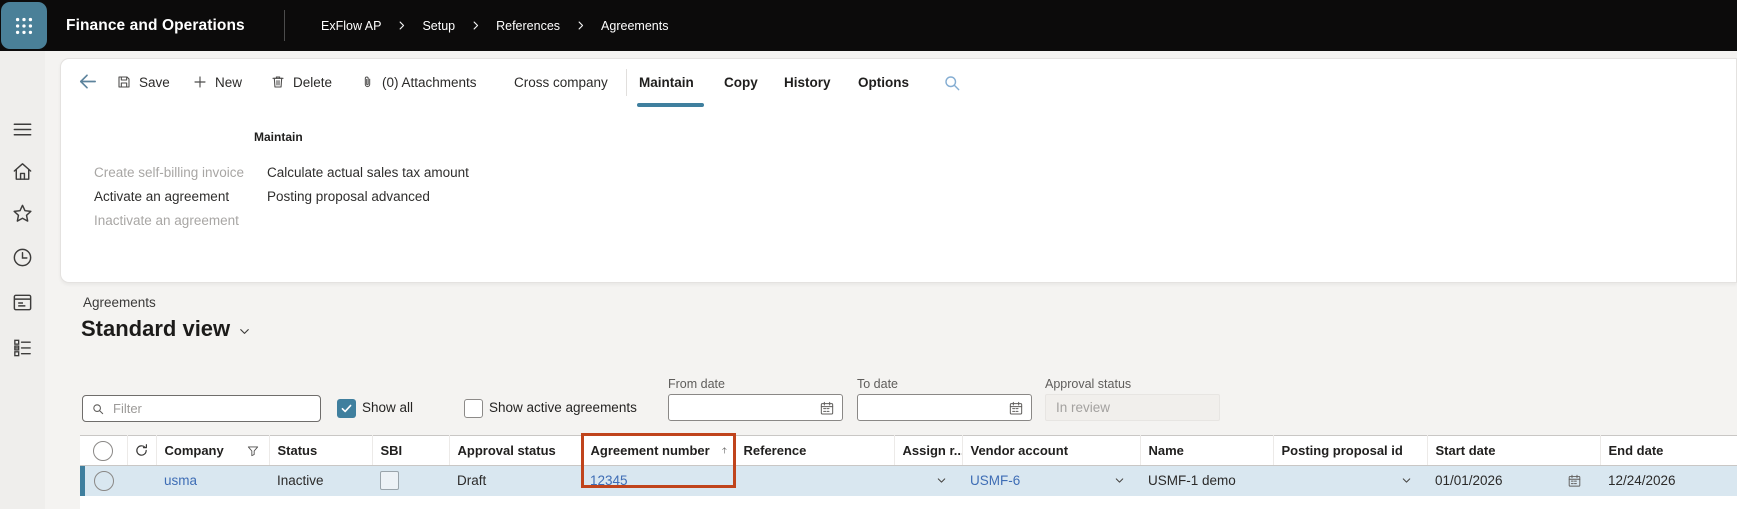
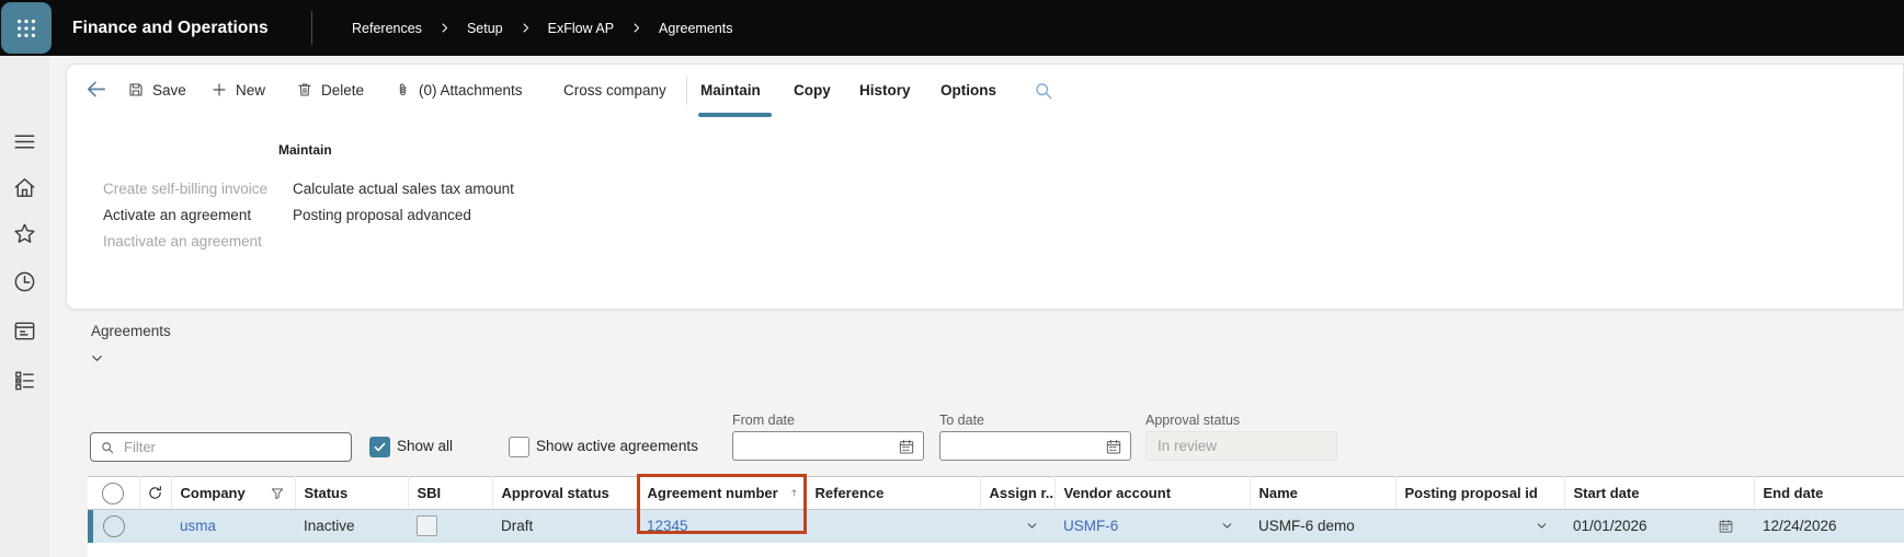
  Finance and Operations
- ExFlow AP
+ References
  Setup
- References
+ ExFlow AP
  Agreements
  Save
  New
  Delete
  (0) Attachments
  Cross company
  Maintain
  Copy
  History
  Options
  Maintain
  Create self-billing invoice
  Activate an agreement
  Inactivate an agreement
  Calculate actual sales tax amount
  Posting proposal advanced
  Agreements
- Standard view
  Filter
  Show all
  Show active agreements
  From date
  To date
  Approval status
  In review
  		Company	Status	SBI	Approval status	Agreement number	Reference	Assign r..	Vendor account	Name	Posting proposal id	Start date	End date
- 		usma	Inactive		Draft	12345			USMF-6	USMF-1 demo		01/01/2026	12/24/2026
+ 		usma	Inactive		Draft	12345			USMF-6	USMF-6 demo		01/01/2026	12/24/2026
